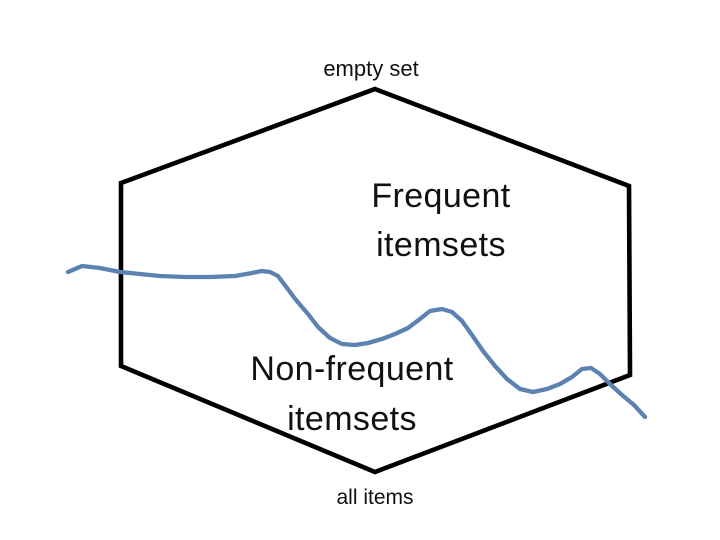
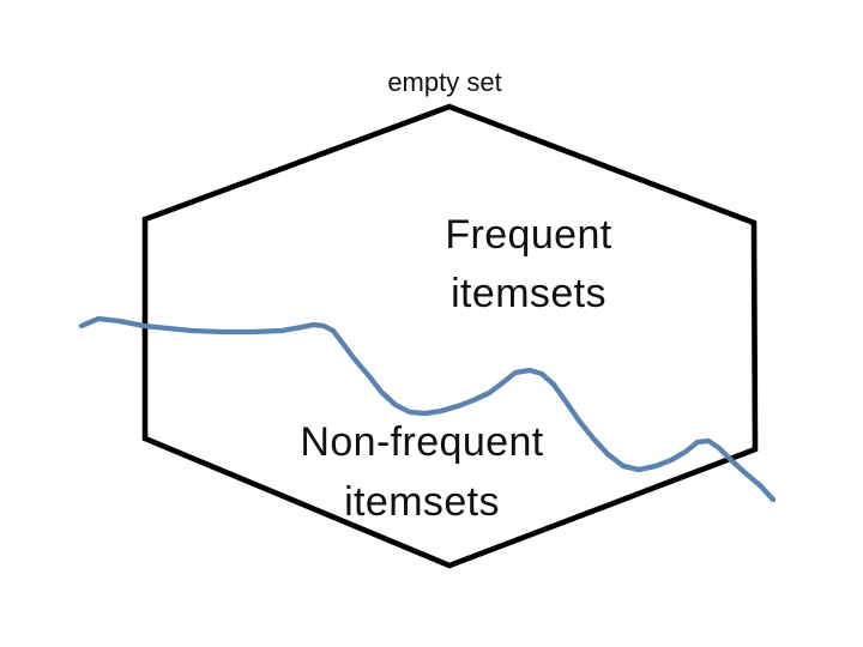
  empty set
  Frequent
  itemsets
  Non-frequent
  itemsets
- all items
